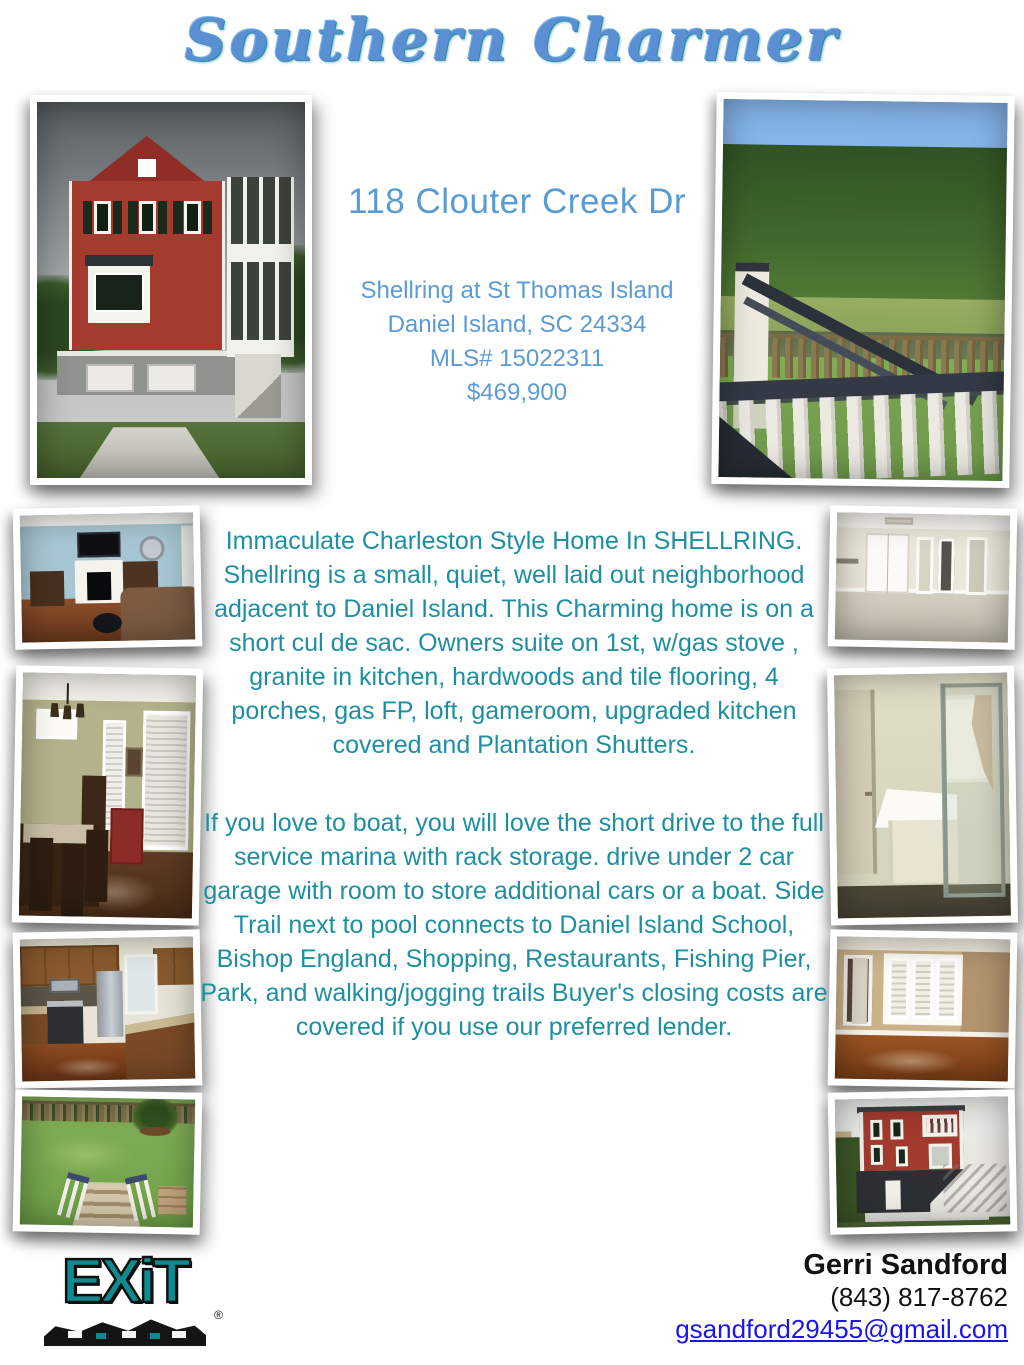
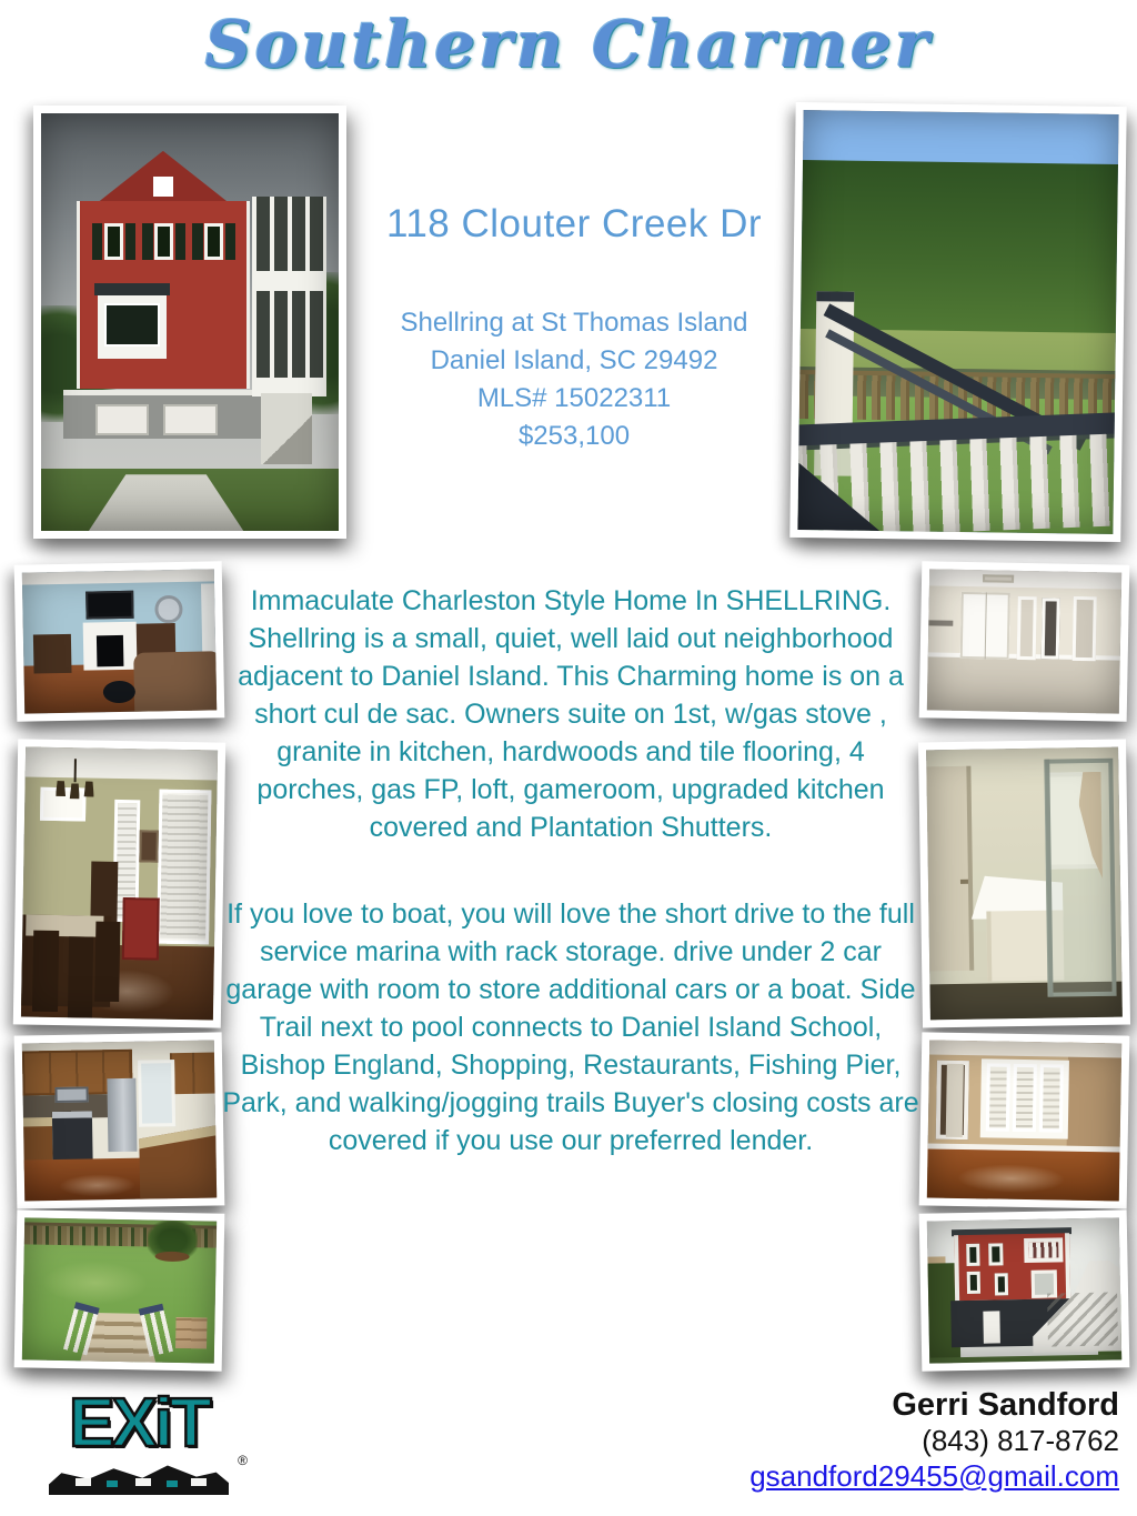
  Southern Charmer
  118 Clouter Creek Dr
  Shellring at St Thomas Island
- Daniel Island, SC 24334
+ Daniel Island, SC 29492
  MLS# 15022311
- $469,900
+ $253,100
  Immaculate Charleston Style Home In SHELLRING. Shellring is a small, quiet, well laid out neighborhood adjacent to Daniel Island. This Charming home is on a short cul de sac. Owners suite on 1st, w/gas stove , granite in kitchen, hardwoods and tile flooring, 4 porches, gas FP, loft, gameroom, upgraded kitchen covered and Plantation Shutters.
  If you love to boat, you will love the short drive to the full service marina with rack storage. drive under 2 car garage with room to store additional cars or a boat. Side Trail next to pool connects to Daniel Island School, Bishop England, Shopping, Restaurants, Fishing Pier, Park, and walking/jogging trails Buyer's closing costs are covered if you use our preferred lender.
  EXiT
  ®
  Gerri Sandford
  (843) 817-8762
  gsandford29455@gmail.com
